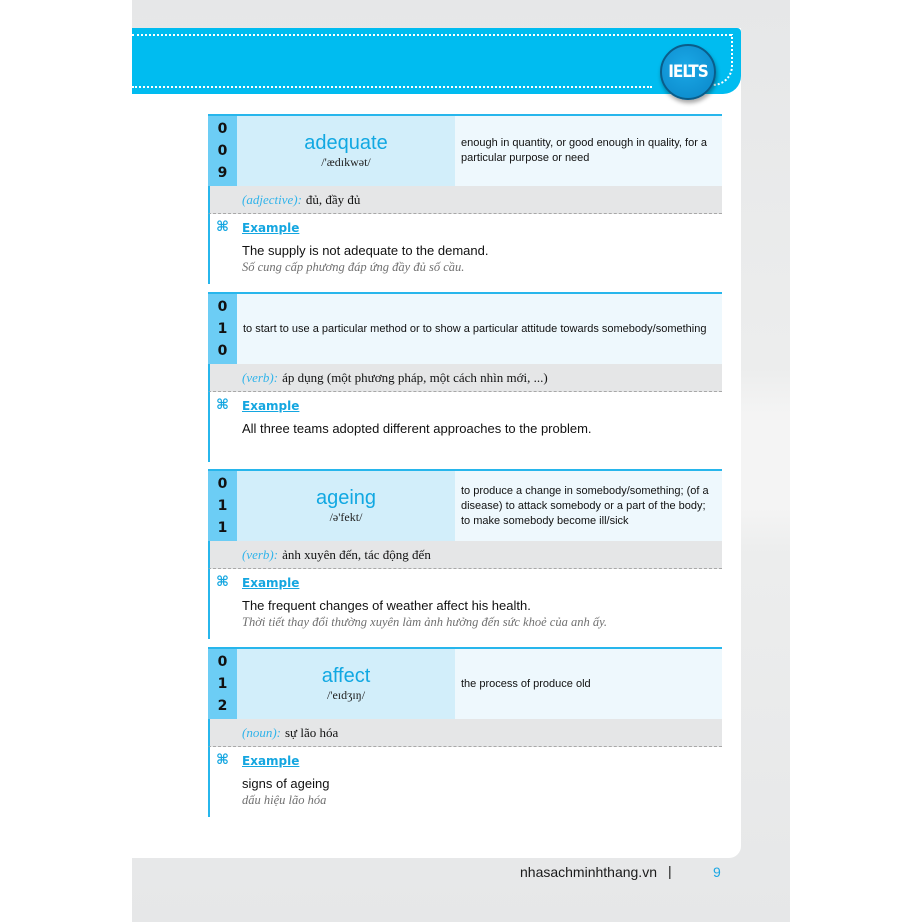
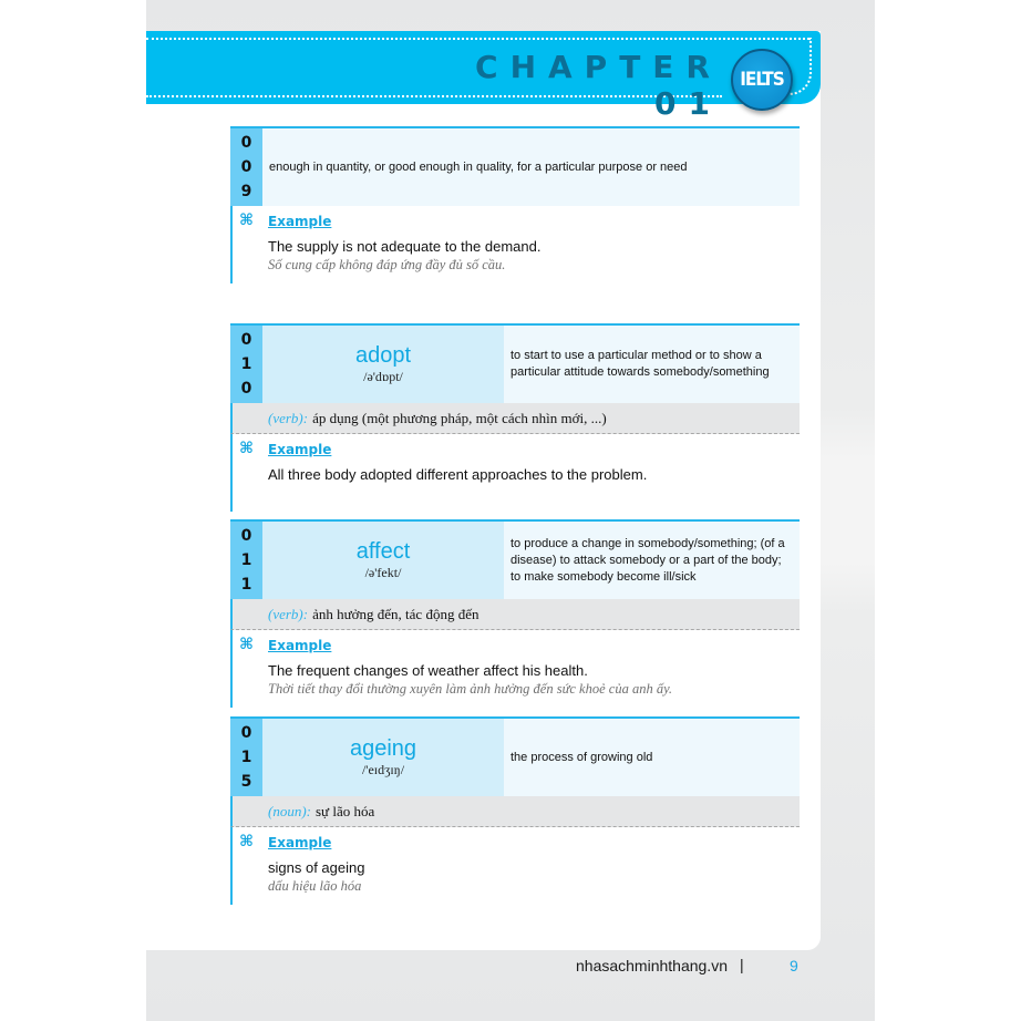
+ CHAPTER 01
  IELTS
  0
  0
  9
- adequate
- /'ædɪkwət/
  enough in quantity, or good enough in quality, for a particular purpose or need
- (adjective):
- đủ, đầy đủ
  ⌘
  Example
  The supply is not adequate to the demand.
- Số cung cấp phương đáp ứng đầy đủ số cầu.
+ Số cung cấp không đáp ứng đầy đủ số cầu.
  0
  1
  0
+ adopt
+ /ə'dɒpt/
  to start to use a particular method or to show a particular attitude towards somebody/something
  (verb):
  áp dụng (một phương pháp, một cách nhìn mới, ...)
  ⌘
  Example
- All three teams adopted different approaches to the problem.
+ All three body adopted different approaches to the problem.
  0
  1
  1
- ageing
+ affect
  /ə'fekt/
  to produce a change in somebody/something; (of a disease) to attack somebody or a part of the body; to make somebody become ill/sick
  (verb):
- ảnh xuyên đến, tác động đến
+ ảnh hưởng đến, tác động đến
  ⌘
  Example
  The frequent changes of weather affect his health.
  Thời tiết thay đổi thường xuyên làm ảnh hưởng đến sức khoẻ của anh ấy.
  0
  1
- 2
+ 5
- affect
+ ageing
  /'eɪdʒɪŋ/
- the process of produce old
+ the process of growing old
  (noun):
  sự lão hóa
  ⌘
  Example
  signs of ageing
  dấu hiệu lão hóa
  nhasachminhthang.vn
  |
  9
